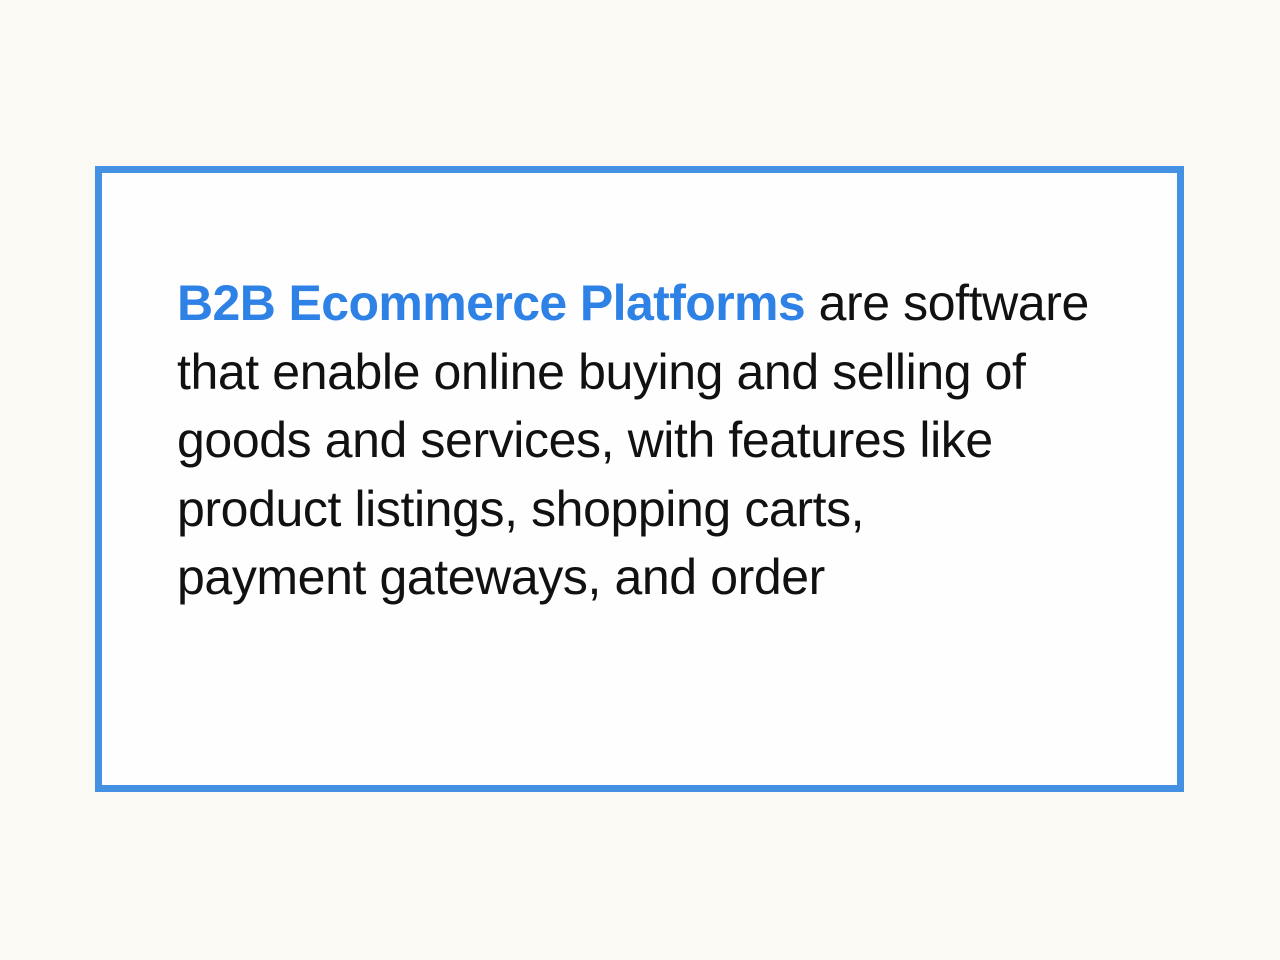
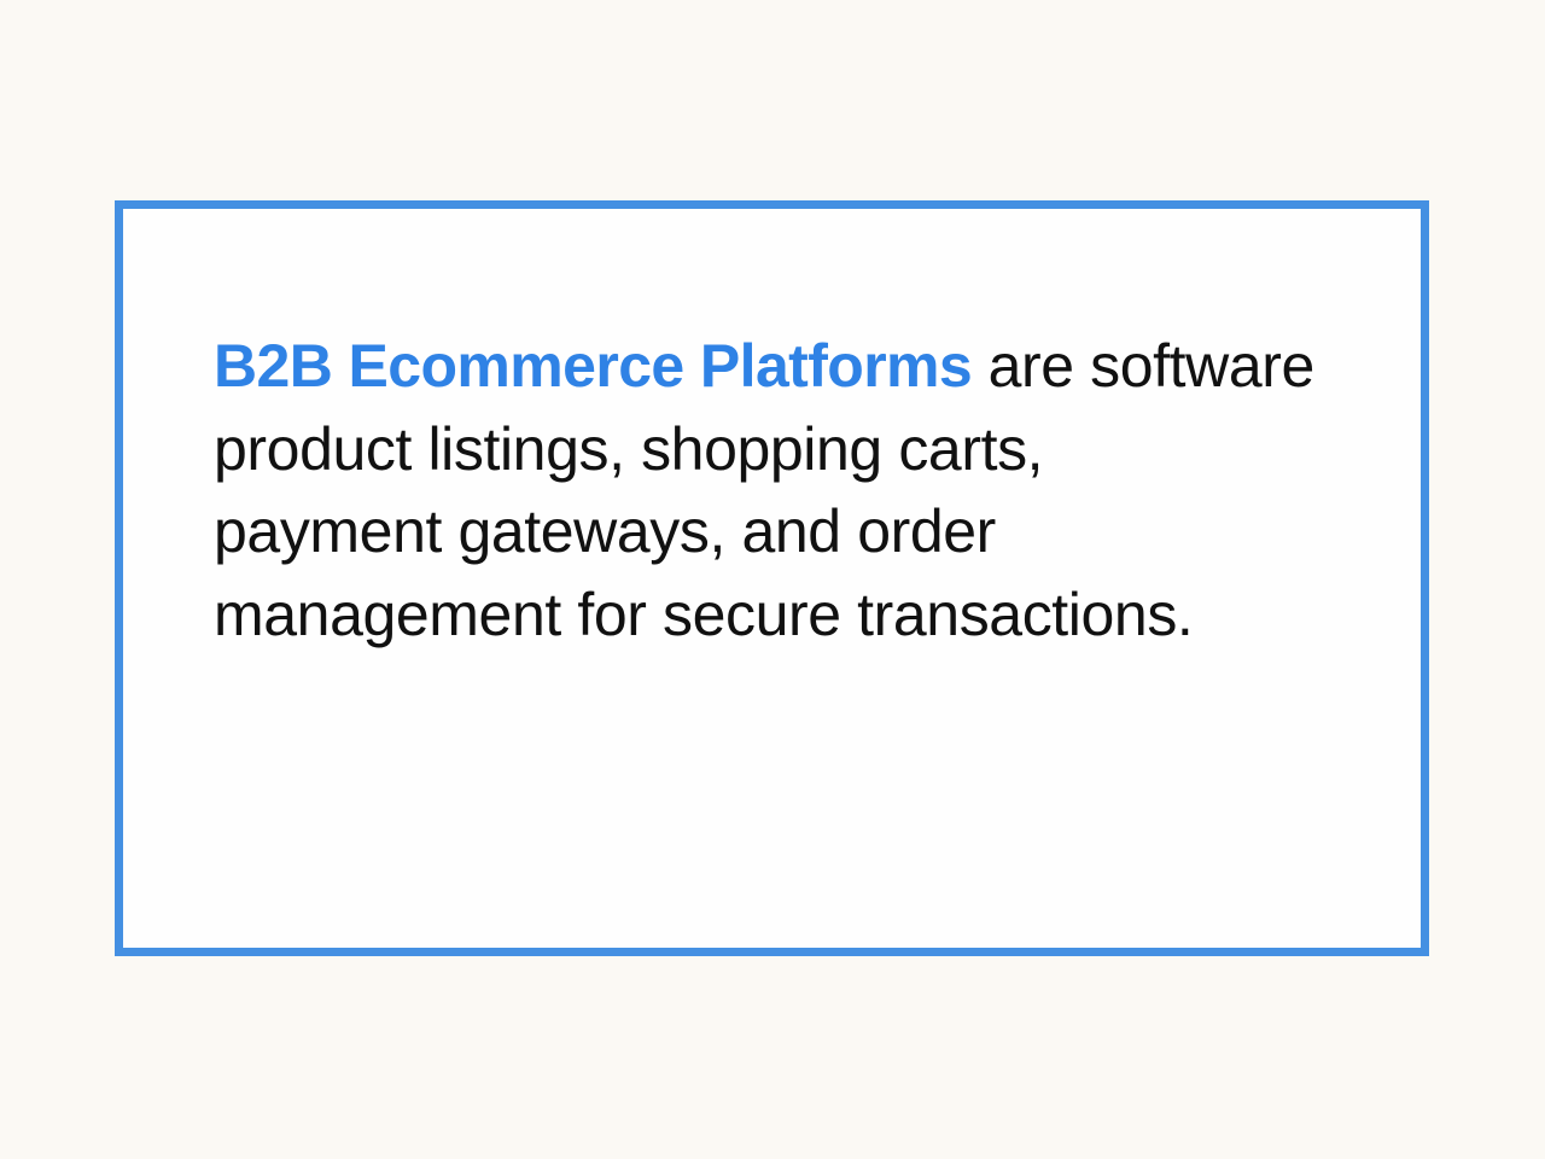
  B2B Ecommerce Platforms are software
- that enable online buying and selling of
- goods and services, with features like
  product listings, shopping carts,
  payment gateways, and order
+ management for secure transactions.
